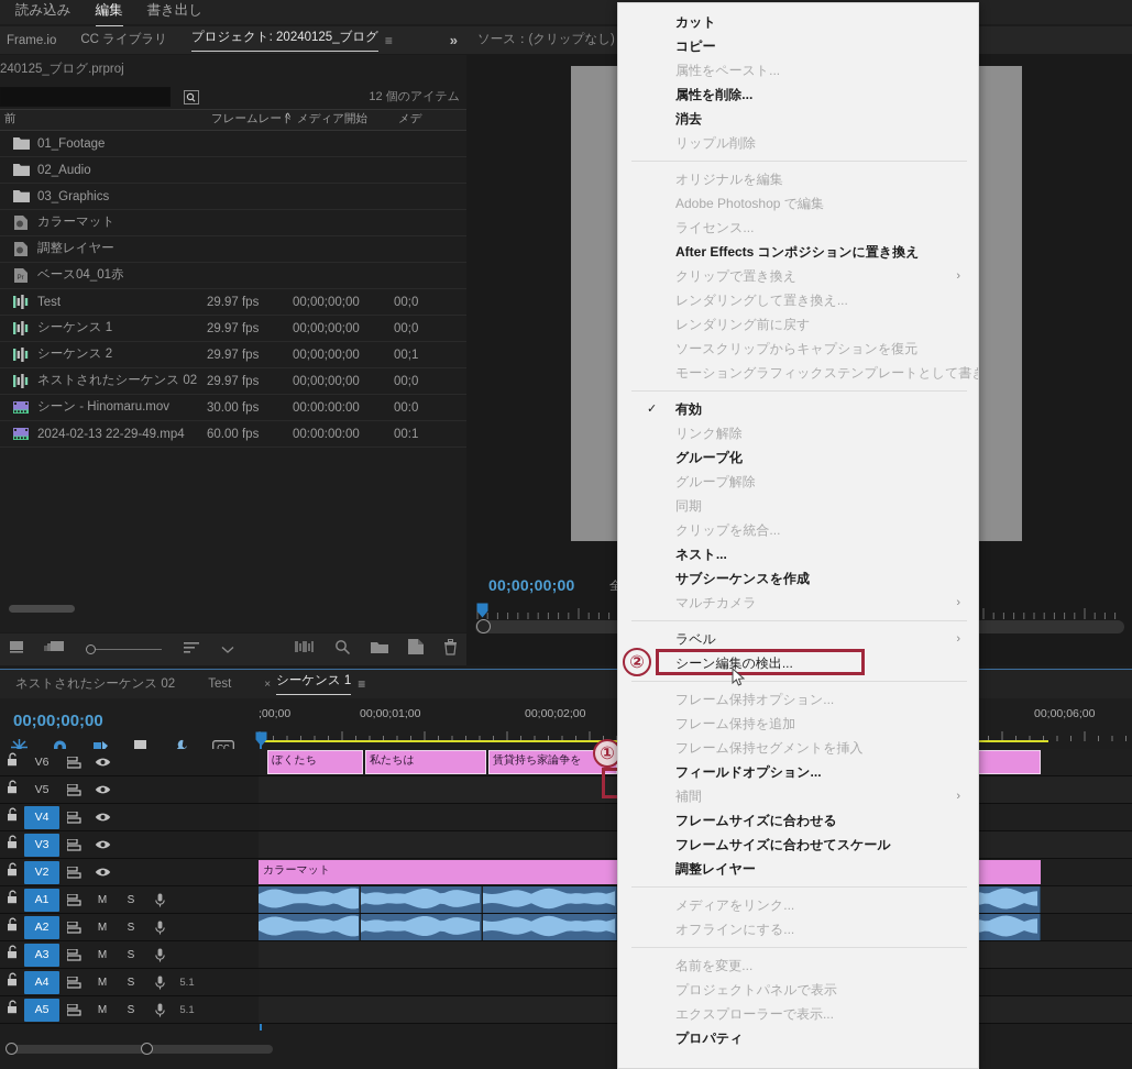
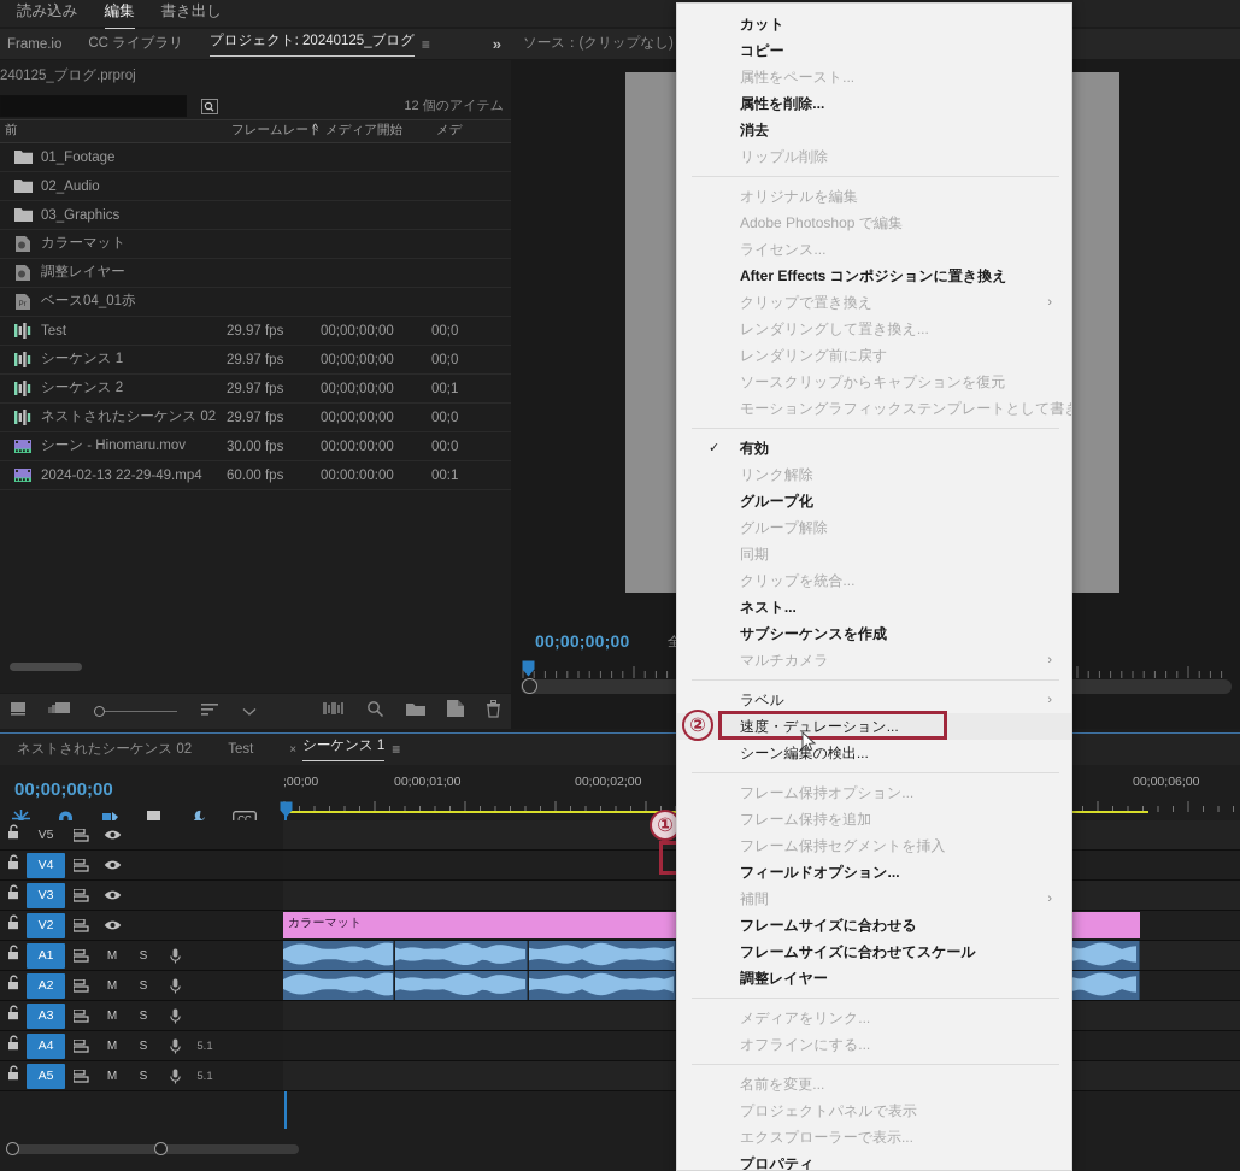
  読み込み
  編集
  書き出し
  Frame.io
  CC ライブラリ
  プロジェクト: 20240125_ブログ
  ≡
  »
  240125_ブログ.prproj
  12 個のアイテム
  前
  フレームレート
  ^
  メディア開始
  メデ
  01_Footage
  02_Audio
  03_Graphics
  カラーマット
  調整レイヤー
  ベース04_01赤
  Test
  29.97 fps
  00;00;00;00
  00;0
  シーケンス 1
  29.97 fps
  00;00;00;00
  00;0
  シーケンス 2
  29.97 fps
  00;00;00;00
  00;1
  ネストされたシーケンス 02
  29.97 fps
  00;00;00;00
  00;0
  シーン - Hinomaru.mov
  30.00 fps
  00:00:00:00
  00:0
  2024-02-13 22-29-49.mp4
  60.00 fps
  00:00:00:00
  00:1
  ソース：(クリップなし)
  00;00;00;00
  全
  ネストされたシーケンス 02
  Test
  ×
  シーケンス 1
  ≡
  00;00;00;00
  CC
  ;00;00
  00;00;01;00
  00;00;02;00
  00;00;06;00
- V6
- ぼくたち
- 私たちは
- 賃貸持ち家論争を
  V5
  V4
  V3
  V2
  カラーマット
  A1
  M
  S
  A2
  M
  S
  A3
  M
  S
  A4
  M
  S
  5.1
  A5
  M
  S
  5.1
  ①
  カット
  コピー
  属性をペースト...
  属性を削除...
  消去
  リップル削除
  オリジナルを編集
  Adobe Photoshop で編集
  ライセンス...
  After Effects コンポジションに置き換え
  クリップで置き換え
  ›
  レンダリングして置き換え...
  レンダリング前に戻す
  ソースクリップからキャプションを復元
  モーショングラフィックステンプレートとして書
  ✓
  有効
  リンク解除
  グループ化
  グループ解除
  同期
  クリップを統合...
  ネスト...
  サブシーケンスを作成
  マルチカメラ
  ›
  ラベル
  ›
+ 速度・デュレーション...
  シーン編集の検出...
  フレーム保持オプション...
  フレーム保持を追加
  フレーム保持セグメントを挿入
  フィールドオプション...
  補間
  ›
  フレームサイズに合わせる
  フレームサイズに合わせてスケール
  調整レイヤー
  メディアをリンク...
  オフラインにする...
  名前を変更...
  プロジェクトパネルで表示
  エクスプローラーで表示...
  プロパティ
  ②
